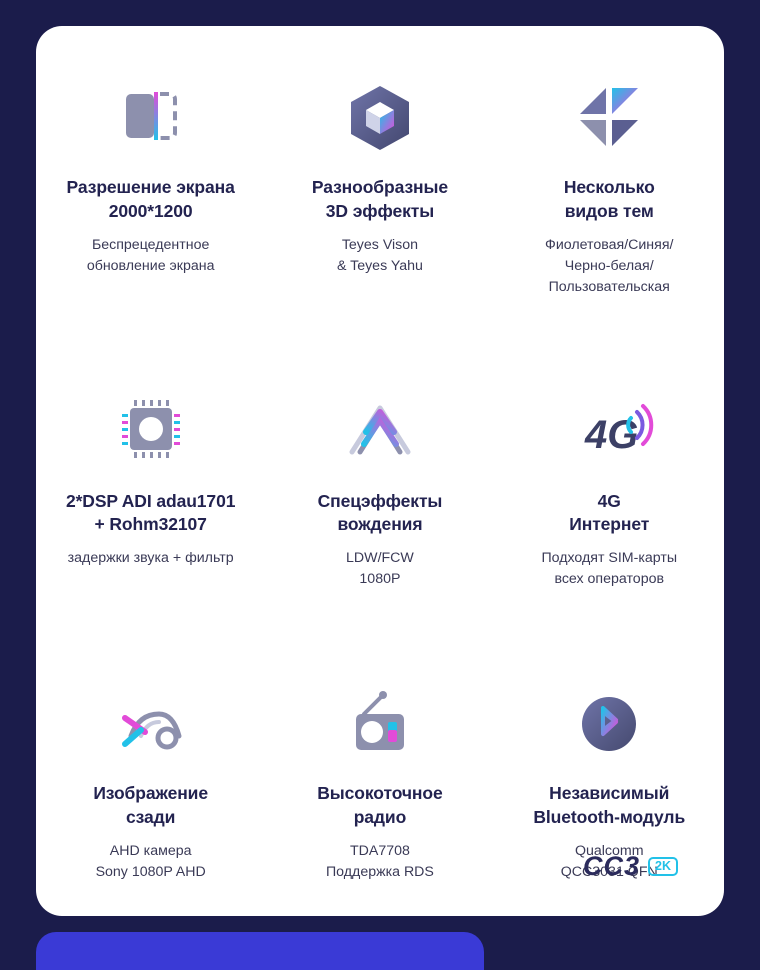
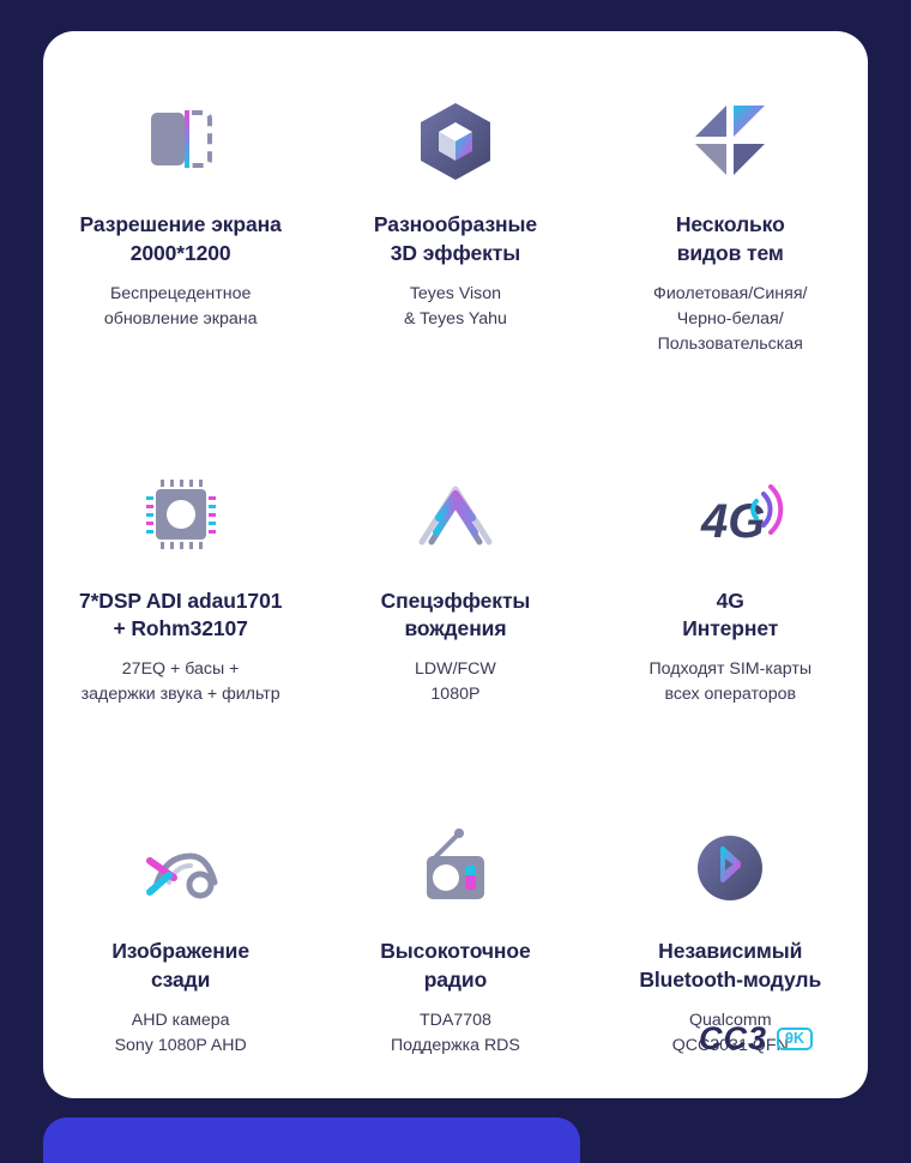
  Разрешение экрана
  2000*1200
  Беспрецедентное
  обновление экрана
  Разнообразные
  3D эффекты
  Teyes Vison
  & Teyes Yahu
  Несколько
  видов тем
  Фиолетовая/Синяя/
  Черно-белая/
  Пользовательская
- 2*DSP ADI adau1701
+ 7*DSP ADI adau1701
  + Rohm32107
+ 27EQ + басы +
  задержки звука + фильтр
  Спецэффекты
  вождения
  LDW/FCW
  1080P
  4G
  4G
  Интернет
  Подходят SIM-карты
  всех операторов
  Изображение
  сзади
  AHD камера
  Sony 1080P AHD
  Высокоточное
  радио
  TDA7708
  Поддержка RDS
  Независимый
  Bluetooth-модуль
  Qualcomm
  QCC3031 QFN
  CC3
- 2K
+ 9K
